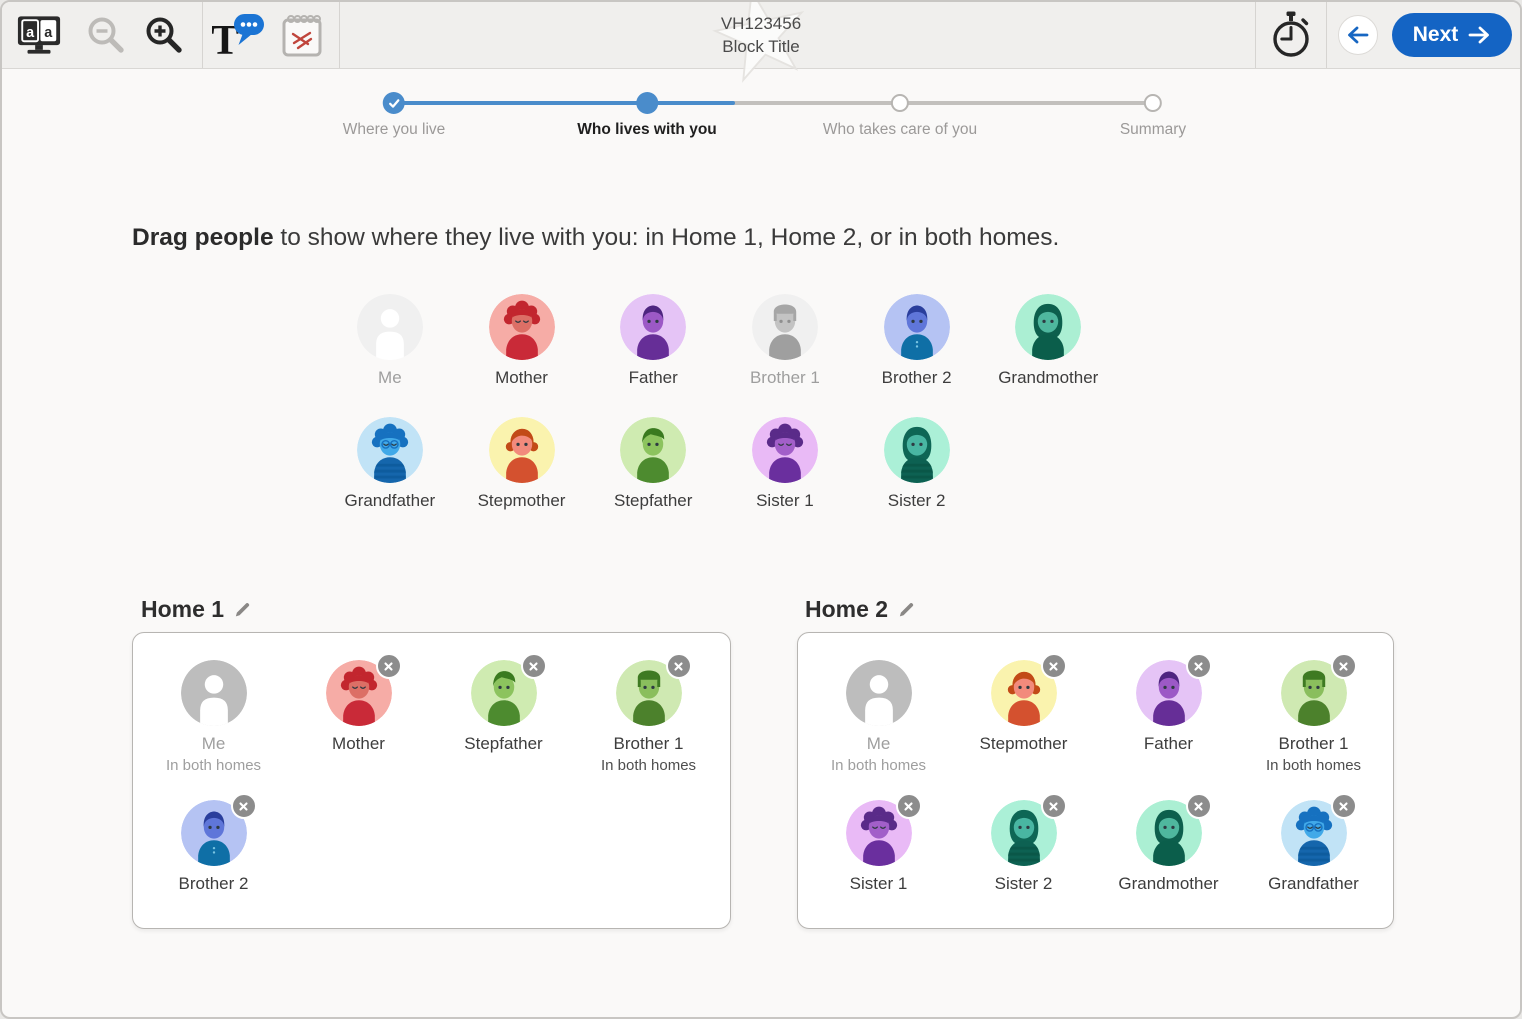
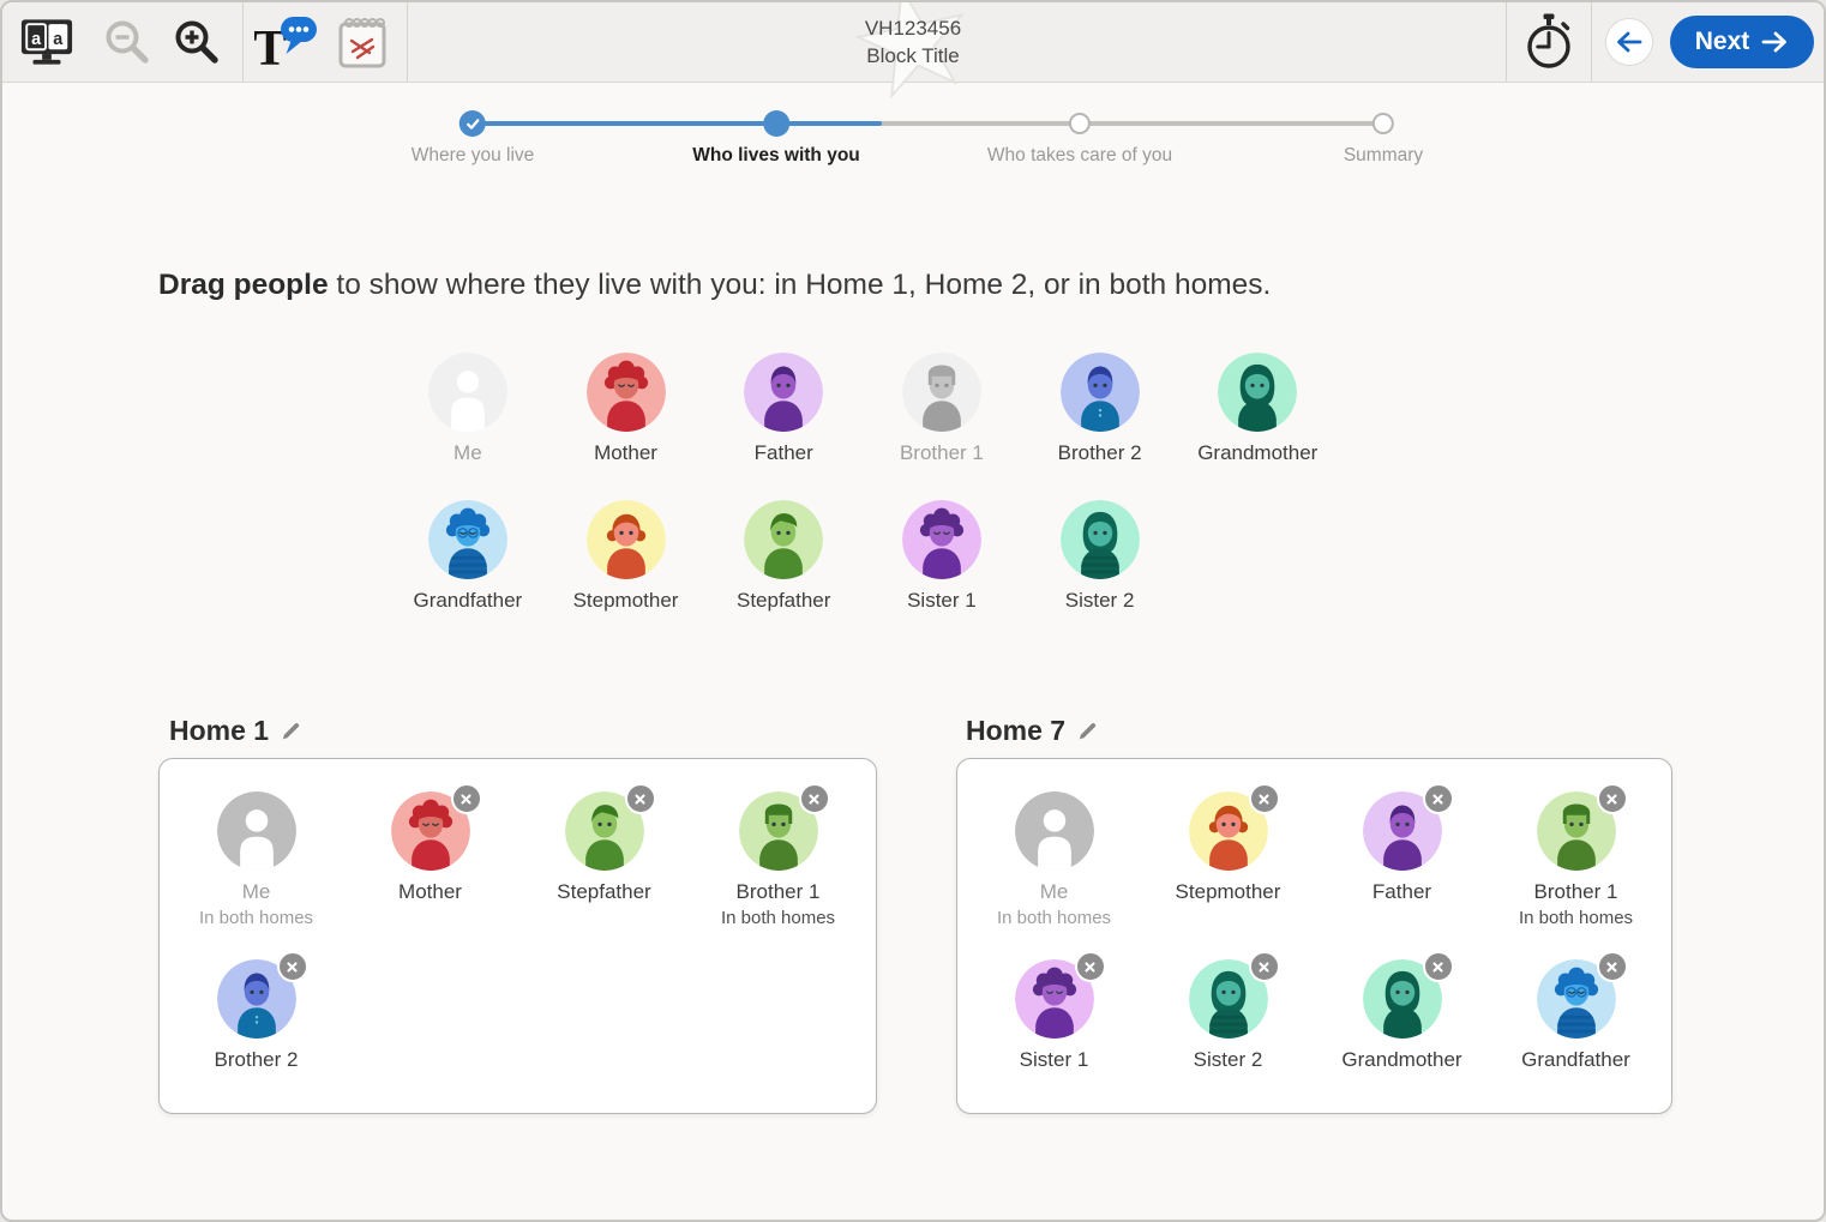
  a
  a
  T
  VH123456
  Block Title
  Next
  Where you live
  Who lives with you
  Who takes care of you
  Summary
  Drag people to show where they live with you: in Home 1, Home 2, or in both homes.
  Me
  Mother
  Father
  Brother 1
  Brother 2
  Grandmother
  Grandfather
  Stepmother
  Stepfather
  Sister 1
  Sister 2
  Home 1
  Me
  In both homes
  Mother
  Stepfather
  Brother 1
  In both homes
  Brother 2
- Home 2
+ Home 7
  Me
  In both homes
  Stepmother
  Father
  Brother 1
  In both homes
  Sister 1
  Sister 2
  Grandmother
  Grandfather
